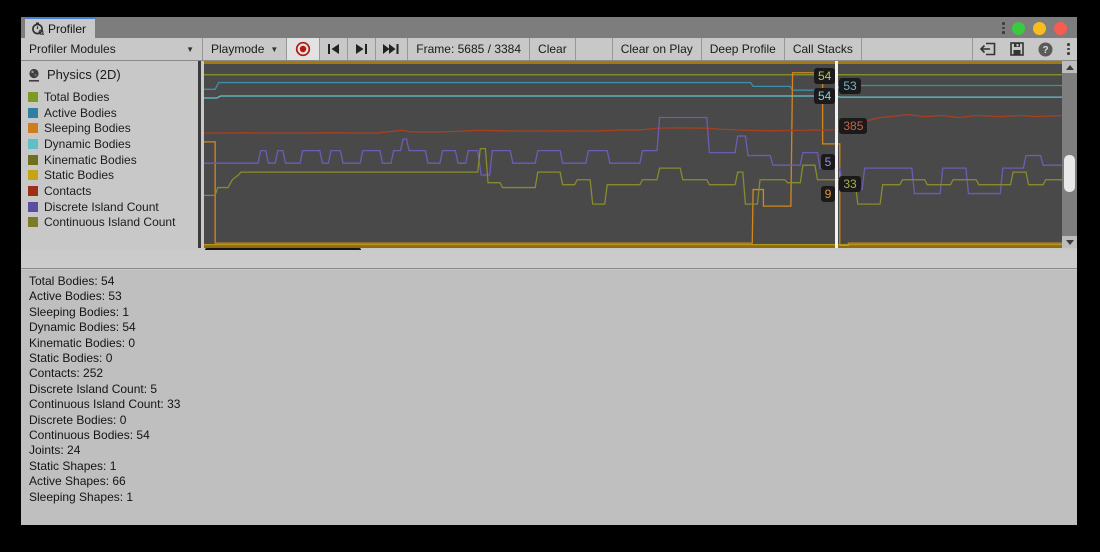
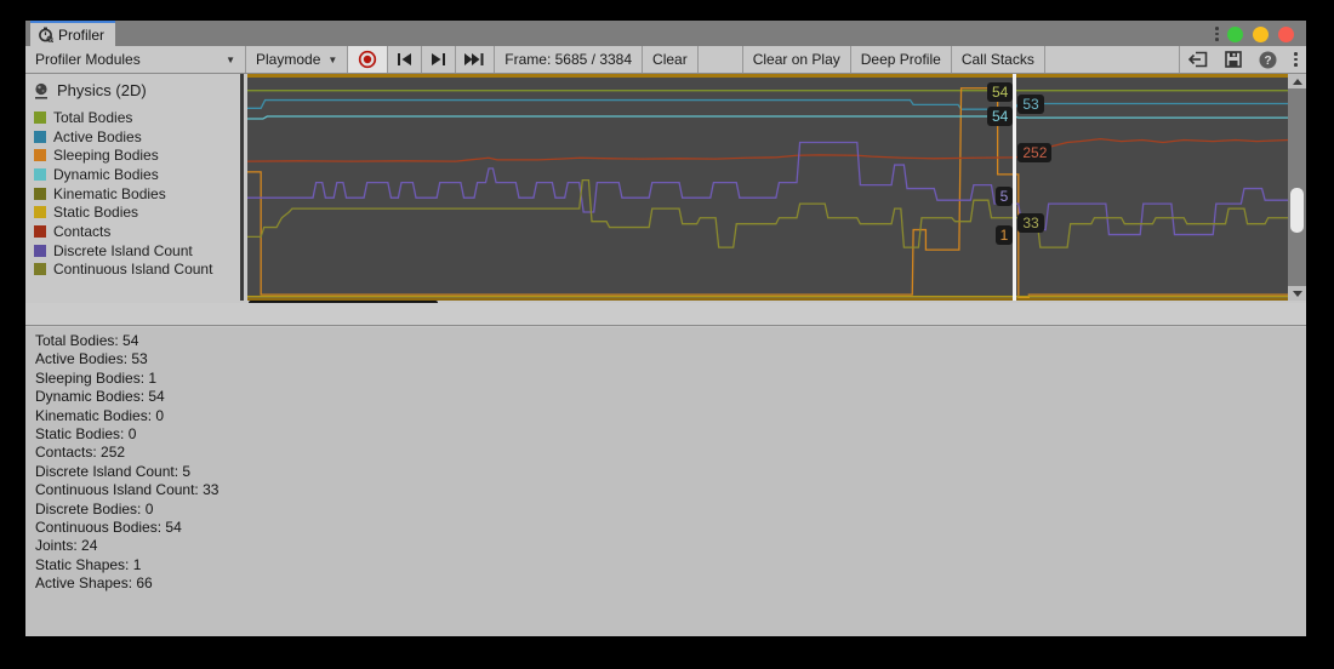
  Profiler
  Profiler Modules
  ▼
  Playmode
  ▼
  Frame: 5685 / 3384
  Clear
  Clear on Play
  Deep Profile
  Call Stacks
  ?
  Physics (2D)
  Total Bodies
  Active Bodies
  Sleeping Bodies
  Dynamic Bodies
  Kinematic Bodies
  Static Bodies
  Contacts
  Discrete Island Count
  Continuous Island Count
  54
  54
  5
- 9
+ 1
  53
- 385
+ 252
  33
  Total Bodies: 54
  Active Bodies: 53
  Sleeping Bodies: 1
  Dynamic Bodies: 54
  Kinematic Bodies: 0
  Static Bodies: 0
  Contacts: 252
  Discrete Island Count: 5
  Continuous Island Count: 33
  Discrete Bodies: 0
  Continuous Bodies: 54
  Joints: 24
  Static Shapes: 1
  Active Shapes: 66
- Sleeping Shapes: 1
